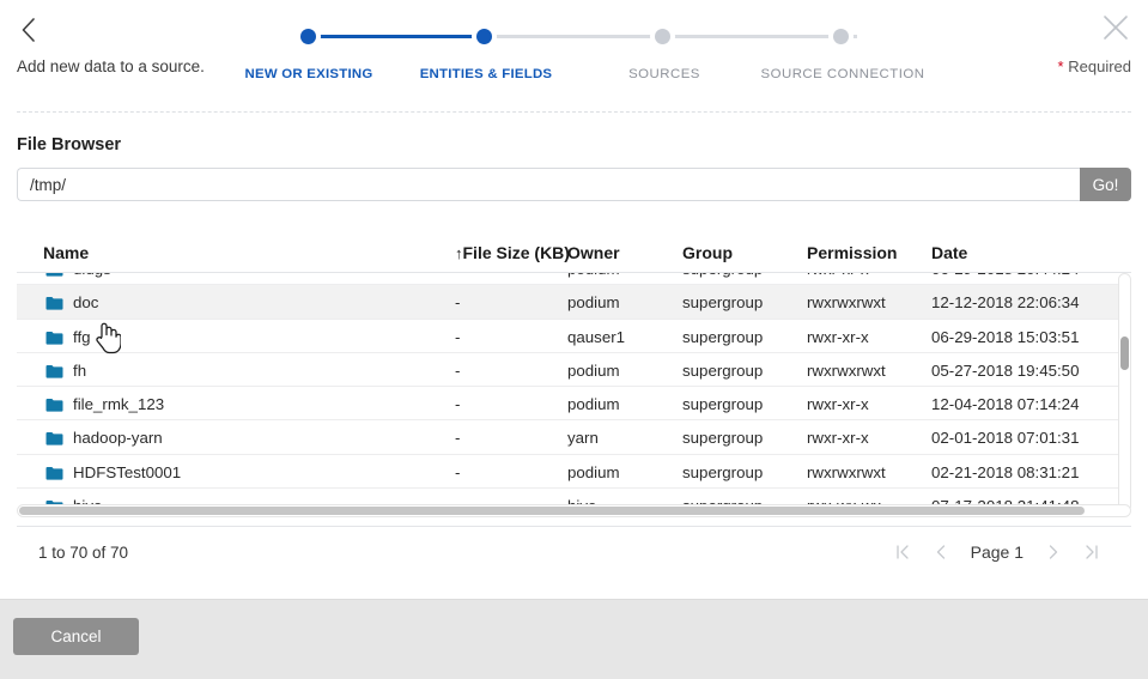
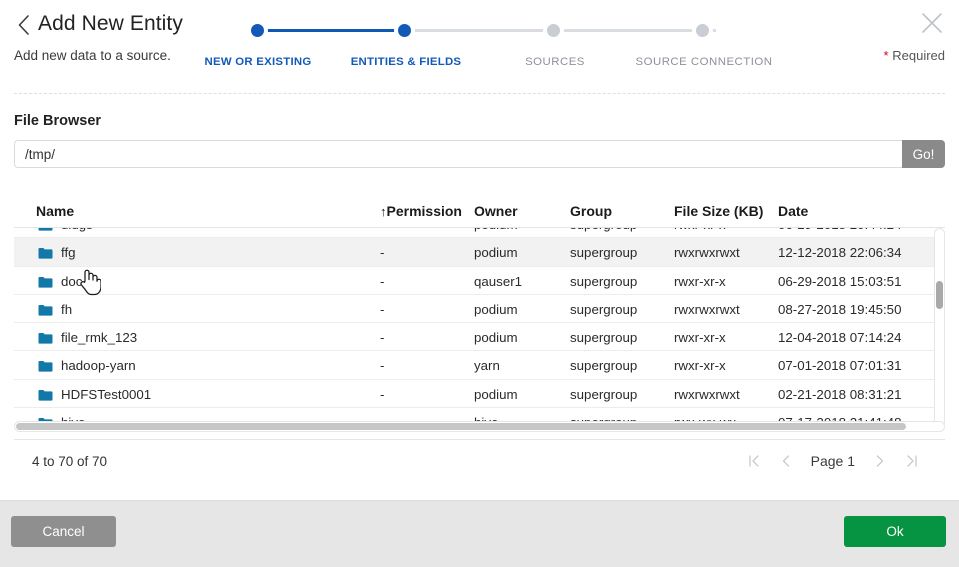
+ Add New Entity
  Add new data to a source.
  NEW OR EXISTING
  ENTITIES & FIELDS
  SOURCES
  SOURCE CONNECTION
  * Required
  File Browser
  /tmp/
  Go!
  Name
- ↑File Size (KB)
+ ↑Permission
  Owner
  Group
- Permission
+ File Size (KB)
  Date
- doc
+ ffg
  -
  podium
  supergroup
  rwxrwxrwxt
  12-12-2018 22:06:34
- ffg
+ doc
  -
  qauser1
  supergroup
  rwxr-xr-x
  06-29-2018 15:03:51
  fh
  -
  podium
  supergroup
  rwxrwxrwxt
- 05-27-2018 19:45:50
+ 08-27-2018 19:45:50
  file_rmk_123
  -
  podium
  supergroup
  rwxr-xr-x
  12-04-2018 07:14:24
  hadoop-yarn
  -
  yarn
  supergroup
  rwxr-xr-x
- 02-01-2018 07:01:31
+ 07-01-2018 07:01:31
  HDFSTest0001
  -
  podium
  supergroup
  rwxrwxrwxt
  02-21-2018 08:31:21
- 1 to 70 of 70
+ 4 to 70 of 70
  Page 1
  Cancel
+ Ok
